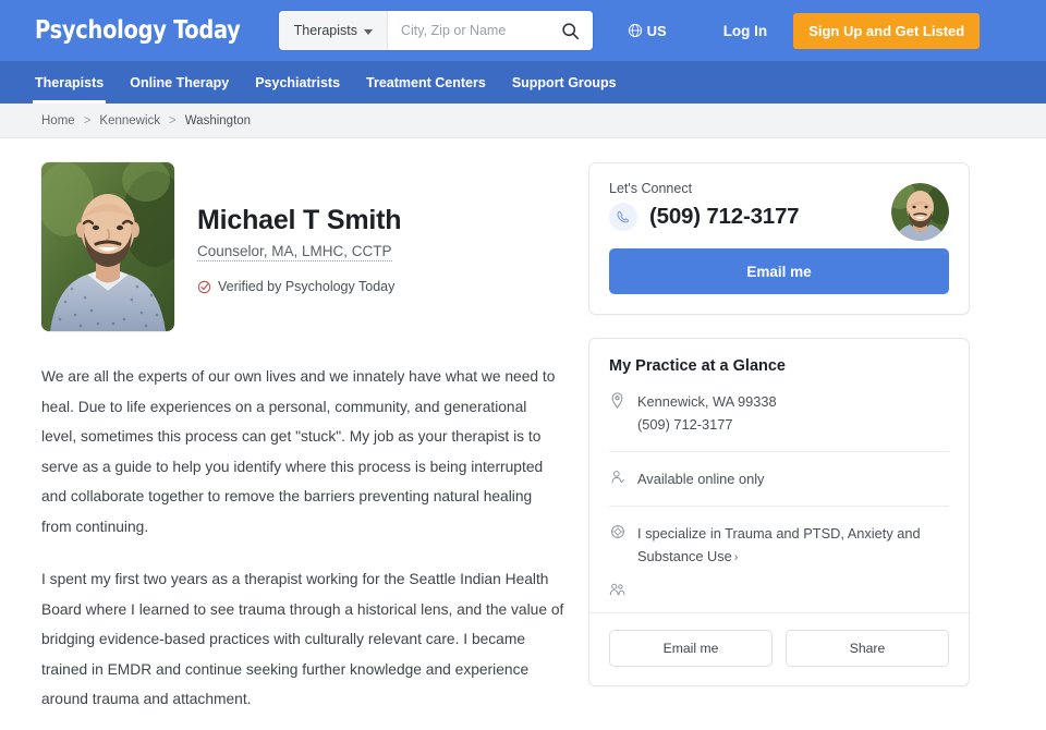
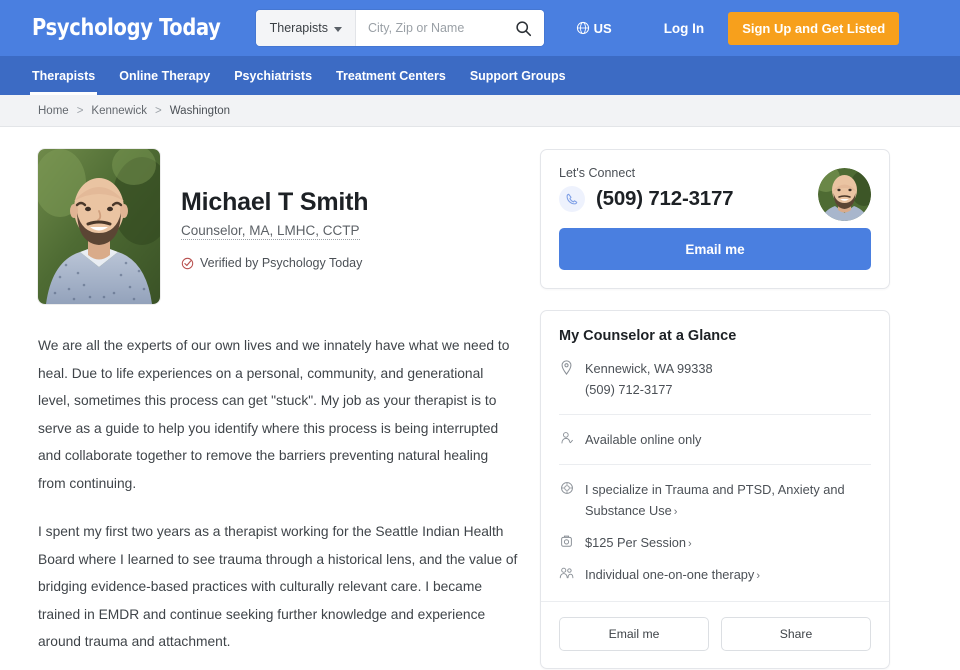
  Psychology Today
  Therapists
  City, Zip or Name
  US
  Log In
  Sign Up and Get Listed
  Therapists
  Online Therapy
  Psychiatrists
  Treatment Centers
  Support Groups
  Home
  >
  Kennewick
  >
  Washington
  Michael T Smith
  Counselor, MA, LMHC, CCTP
  Verified by Psychology Today
  We are all the experts of our own lives and we innately have what we need to heal. Due to life experiences on a personal, community, and generational level, sometimes this process can get "stuck". My job as your therapist is to serve as a guide to help you identify where this process is being interrupted and collaborate together to remove the barriers preventing natural healing from continuing.
  I spent my first two years as a therapist working for the Seattle Indian Health Board where I learned to see trauma through a historical lens, and the value of bridging evidence-based practices with culturally relevant care. I became trained in EMDR and continue seeking further knowledge and experience around trauma and attachment.
  Let's Connect
  (509) 712-3177
  Email me
- My Practice at a Glance
+ My Counselor at a Glance
  Kennewick, WA 99338
  (509) 712-3177
  Available online only
  I specialize in Trauma and PTSD, Anxiety and Substance Use ›
+ $125 Per Session ›
+ Individual one-on-one therapy ›
  Email me
  Share
